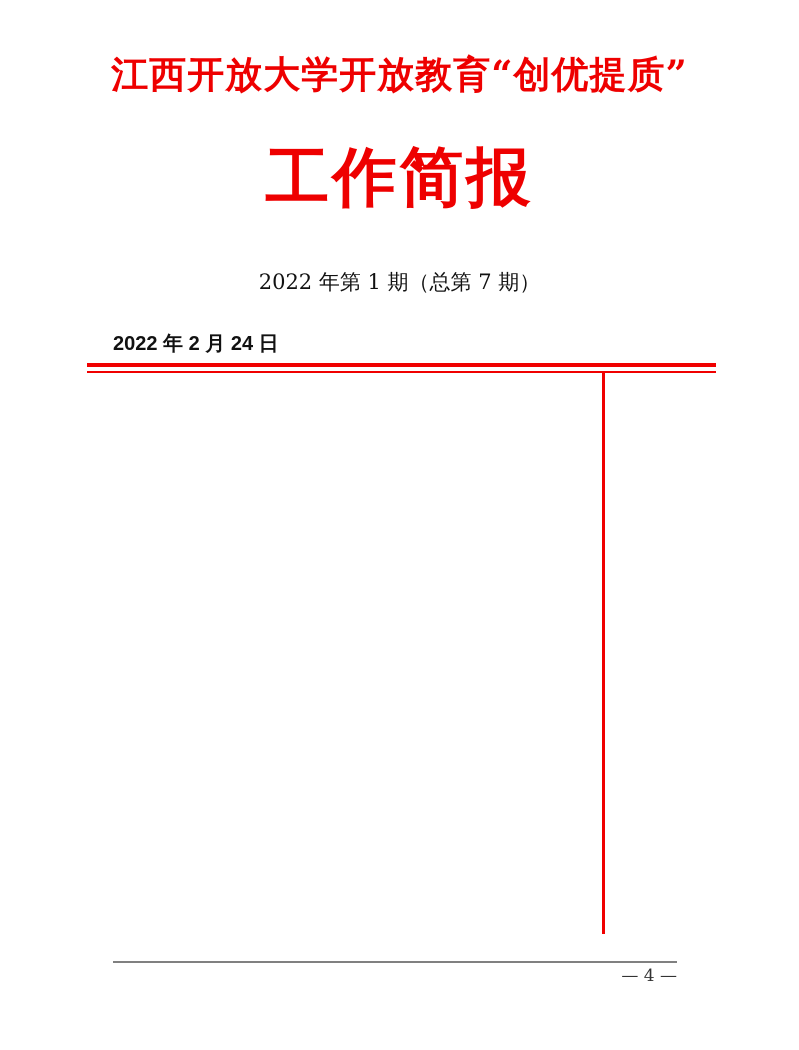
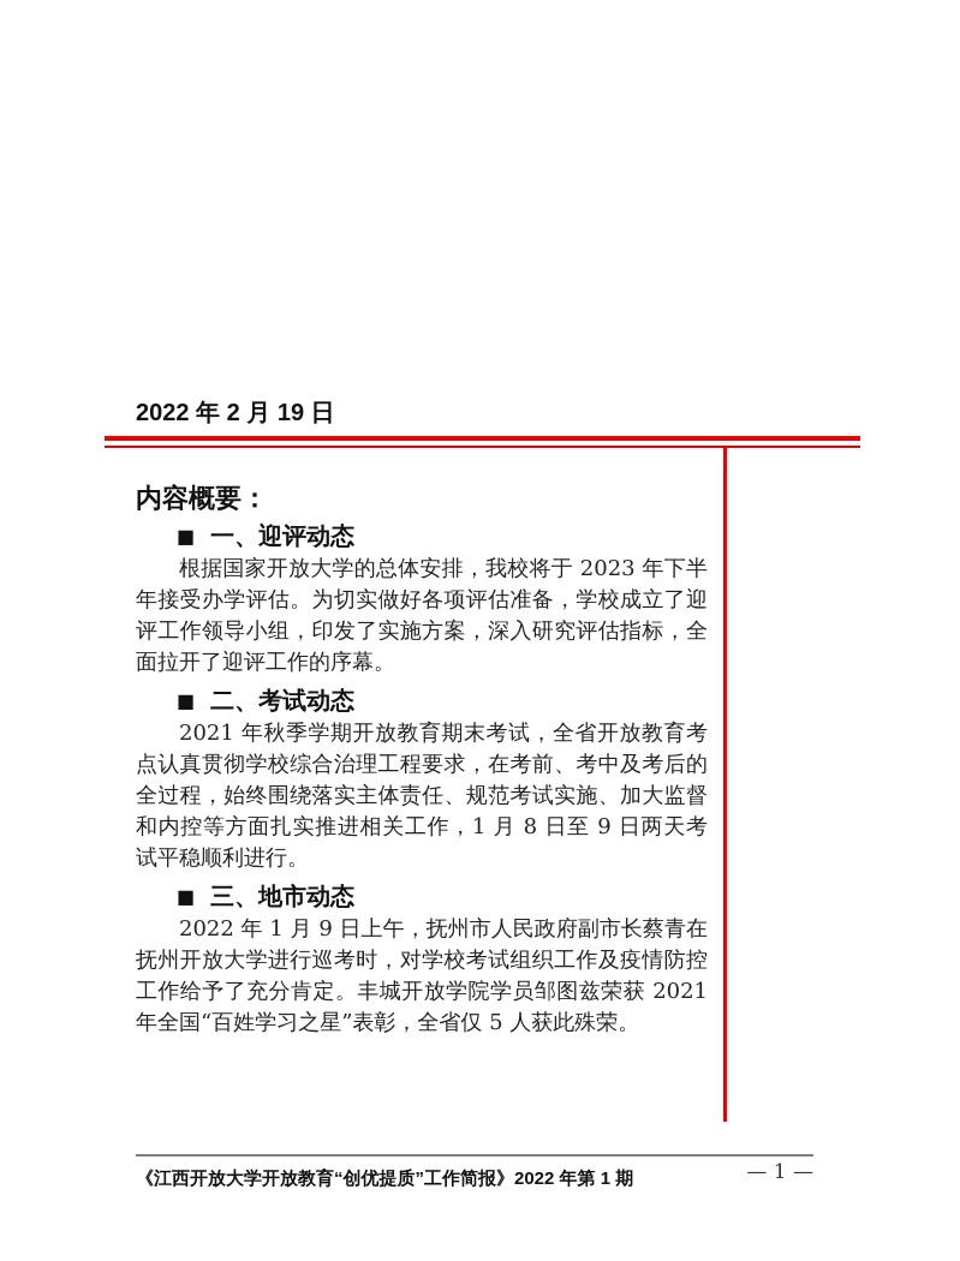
- 江西开放大学开放教育“创优提质”
- 工作简报
- 2022 年第 1 期（总第 7 期）
- 2022 年 2 月 24 日
+ 2022 年 2 月 19 日
+ 内容概要：
+ ■ 一、迎评动态
+ 根据国家开放大学的总体安排，我校将于 2023 年下半年接受办学评估。为切实做好各项评估准备，学校成立了迎评工作领导小组，印发了实施方案，深入研究评估指标，全面拉开了迎评工作的序幕。
+ ■ 二、考试动态
+ 2021 年秋季学期开放教育期末考试，全省开放教育考点认真贯彻学校综合治理工程要求，在考前、考中及考后的全过程，始终围绕落实主体责任、规范考试实施、加大监督和内控等方面扎实推进相关工作，1 月 8 日至 9 日两天考试平稳顺利进行。
+ ■ 三、地市动态
+ 2022 年 1 月 9 日上午，抚州市人民政府副市长蔡青在抚州开放大学进行巡考时，对学校考试组织工作及疫情防控工作给予了充分肯定。丰城开放学院学员邹图兹荣获 2021 年全国“百姓学习之星”表彰，全省仅 5 人获此殊荣。
+ 《江西开放大学开放教育“创优提质”工作简报》2022 年第 1 期
- — 4 —
+ — 1 —
